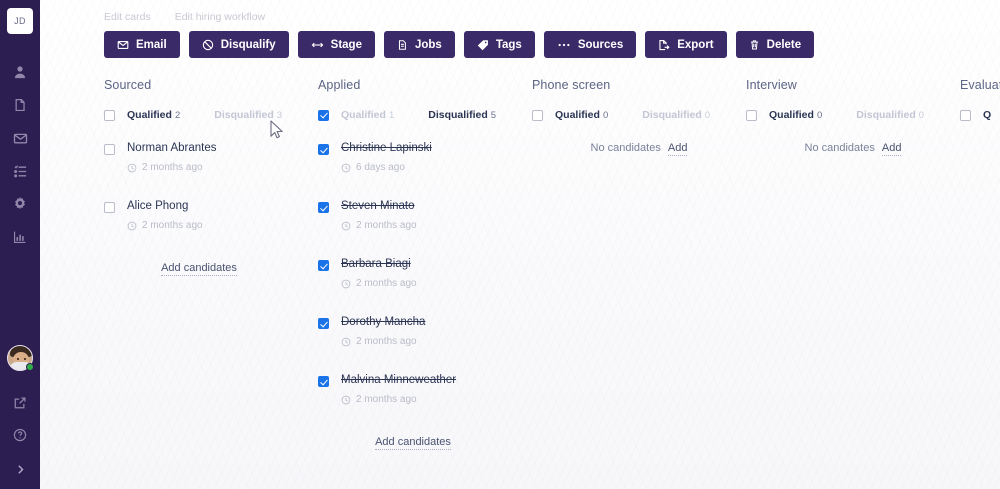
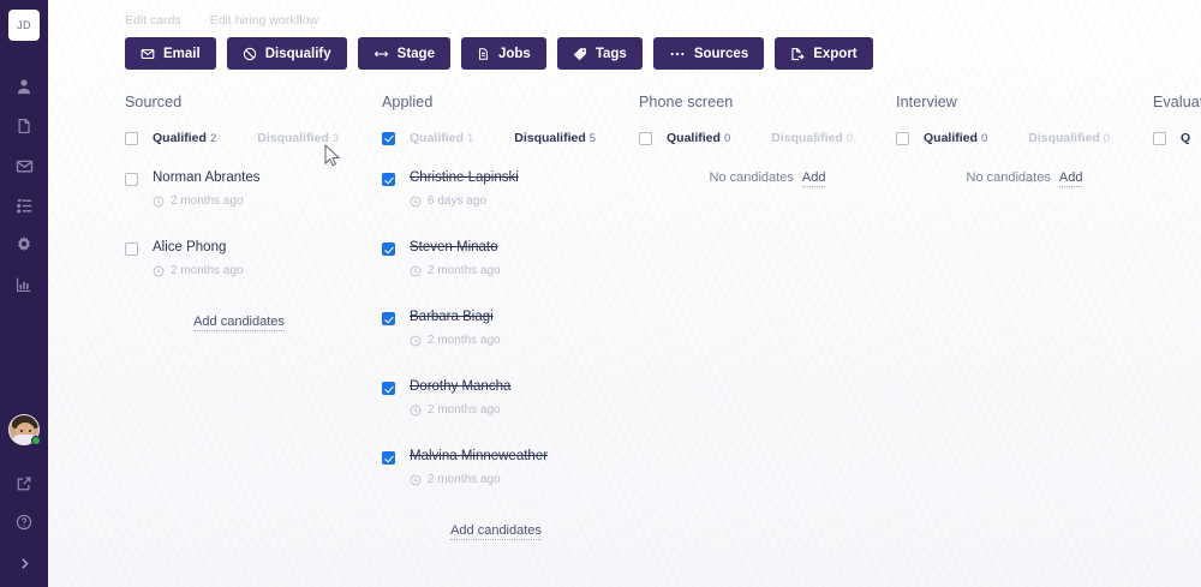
  JD
  Edit cards
  Edit hiring workflow
  Email
  Disqualify
  Stage
  Jobs
  Tags
  Sources
  Export
- Delete
  Sourced
  Applied
  Phone screen
  Interview
  Qualified 2
  Disqualified 3
  Qualified 1
  Disqualified 5
  Qualified 0
  Disqualified 0
  Qualified 0
  Disqualified 0
  Q
  Norman Abrantes
  2 months ago
  Alice Phong
  2 months ago
  Add candidates
  Christine Lapinski
  6 days ago
  Steven Minato
  2 months ago
  Barbara Biagi
  2 months ago
  Dorothy Mancha
  2 months ago
  Malvina Minneweather
  2 months ago
  Add candidates
  No candidates Add
  No candidates Add
